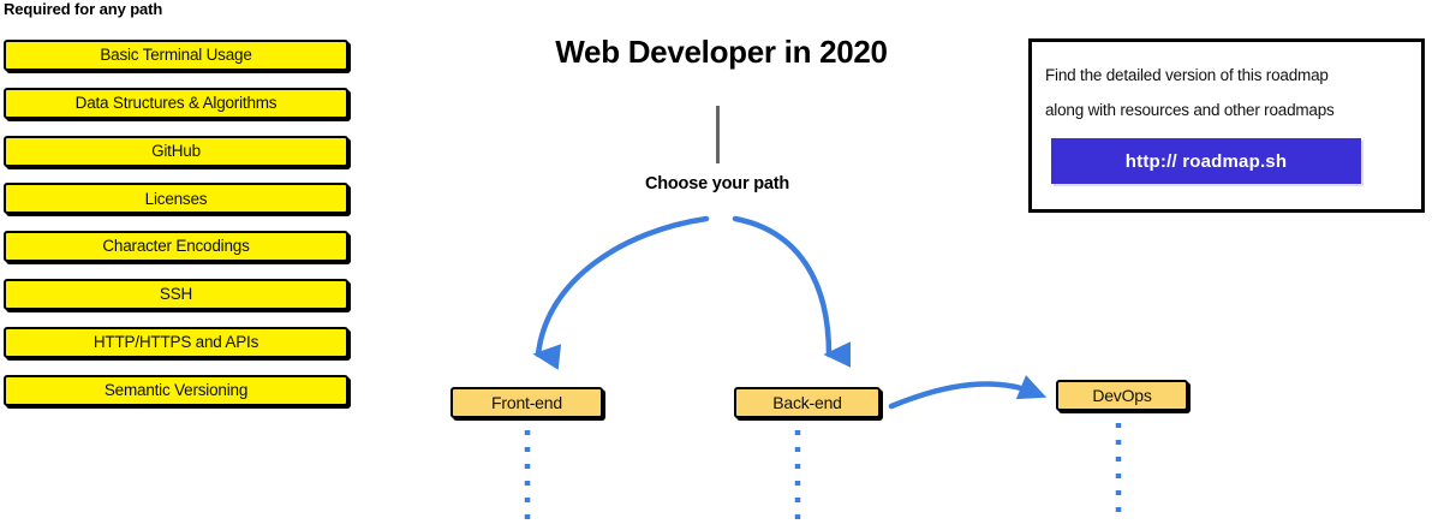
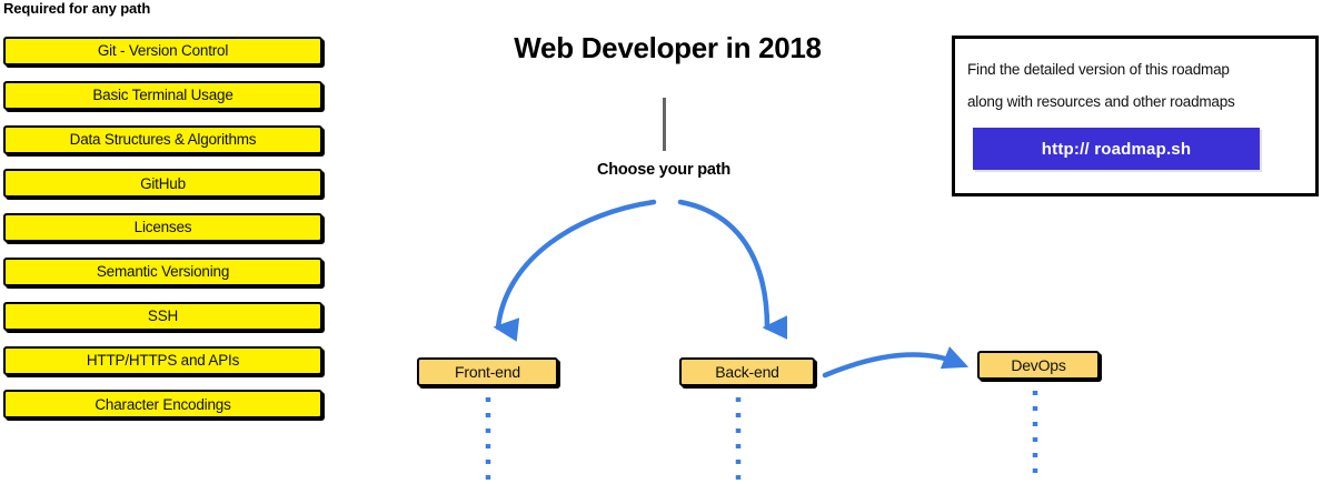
  Required for any path
+ Git - Version Control
  Basic Terminal Usage
  Data Structures & Algorithms
  GitHub
  Licenses
- Character Encodings
+ Semantic Versioning
  SSH
  HTTP/HTTPS and APIs
- Semantic Versioning
+ Character Encodings
- Web Developer in 2020
+ Web Developer in 2018
  Choose your path
  Front-end
  Back-end
  DevOps
  Find the detailed version of this roadmap
  along with resources and other roadmaps
  http:// roadmap.sh
